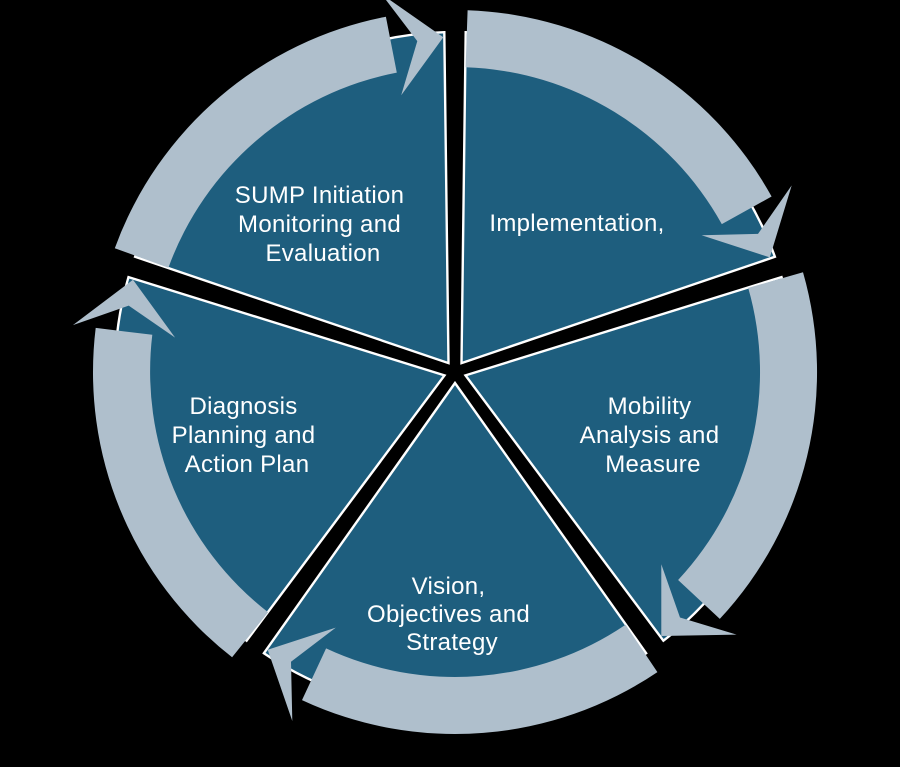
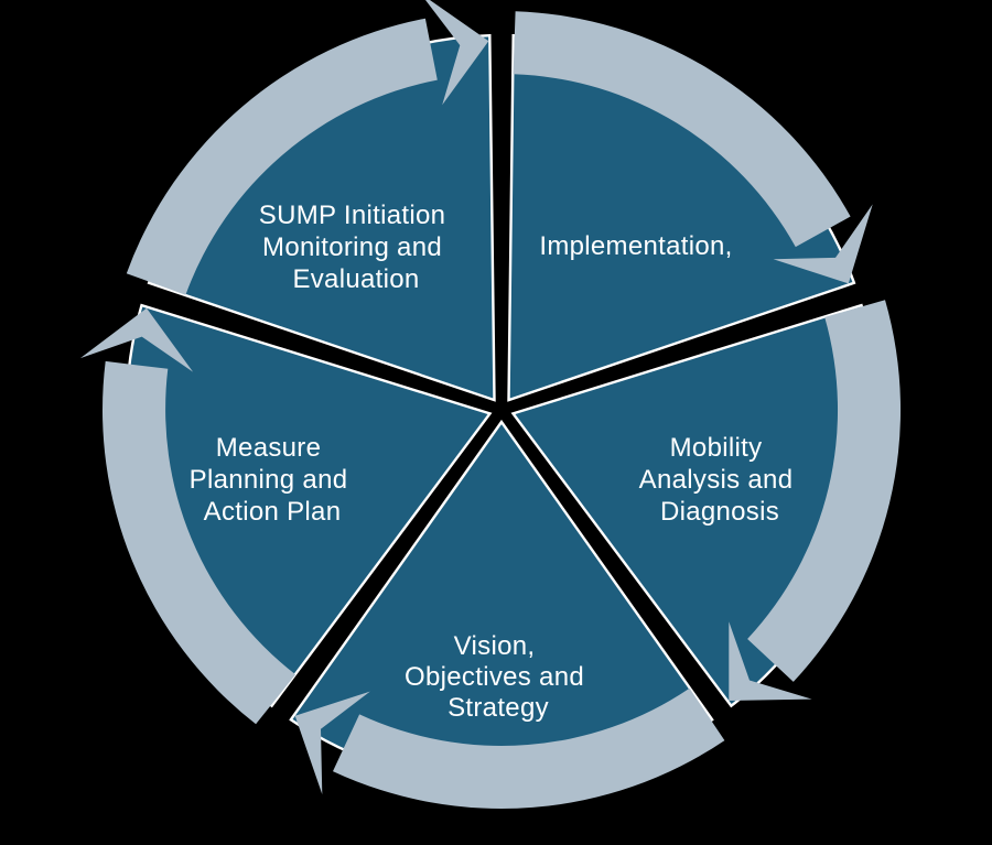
  Implementation,
- Mobility Analysis and Measure
+ Mobility Analysis and Diagnosis
  Vision, Objectives and Strategy
- Diagnosis Planning and Action Plan
+ Measure Planning and Action Plan
  SUMP Initiation Monitoring and Evaluation
